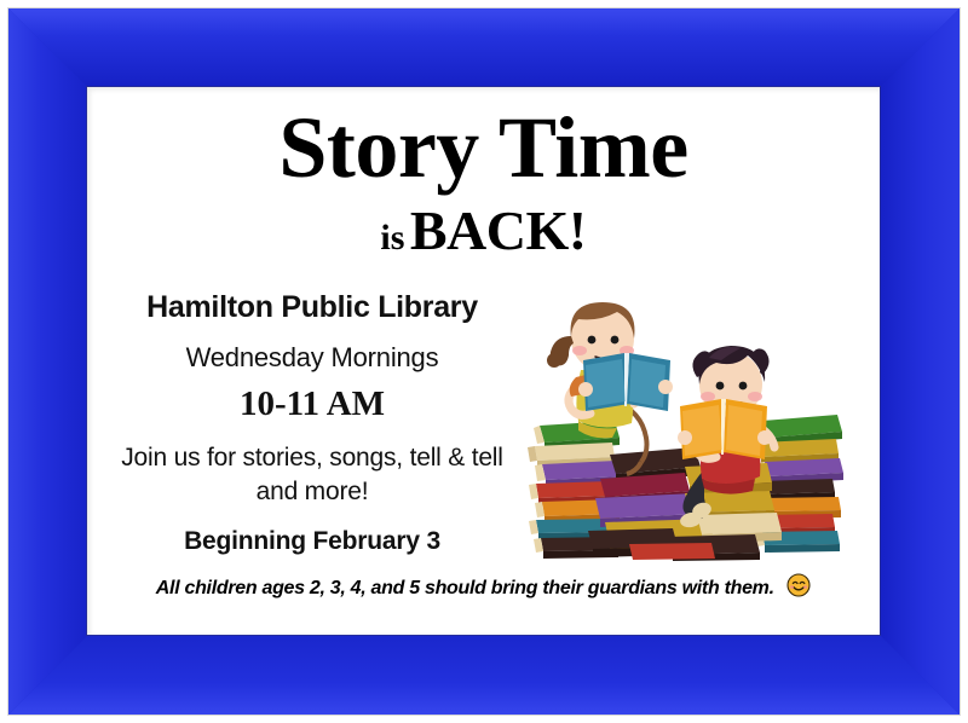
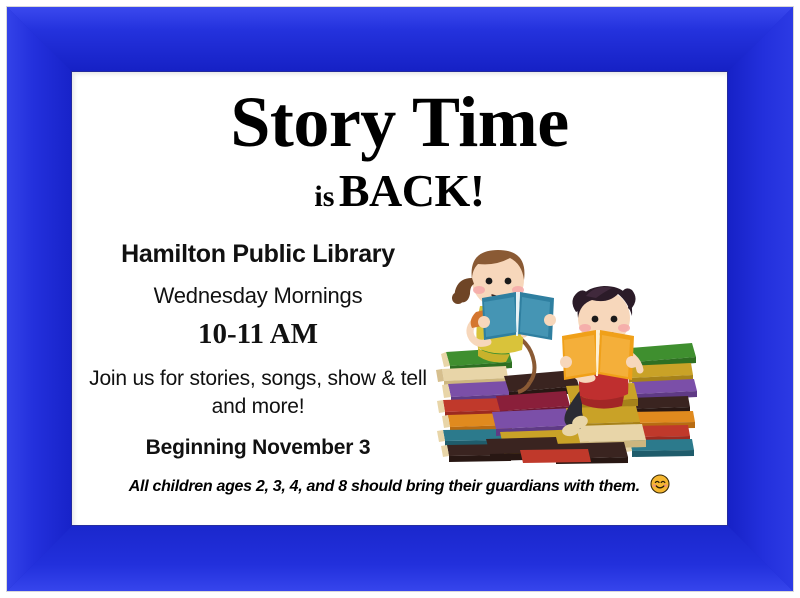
  Story Time
  is BACK!
  Hamilton Public Library
  Wednesday Mornings
  10-11 AM
- Join us for stories, songs, tell & tell and more!
+ Join us for stories, songs, show & tell and more!
- Beginning February 3
+ Beginning November 3
- All children ages 2, 3, 4, and 5 should bring their guardians with them.
+ All children ages 2, 3, 4, and 8 should bring their guardians with them.
